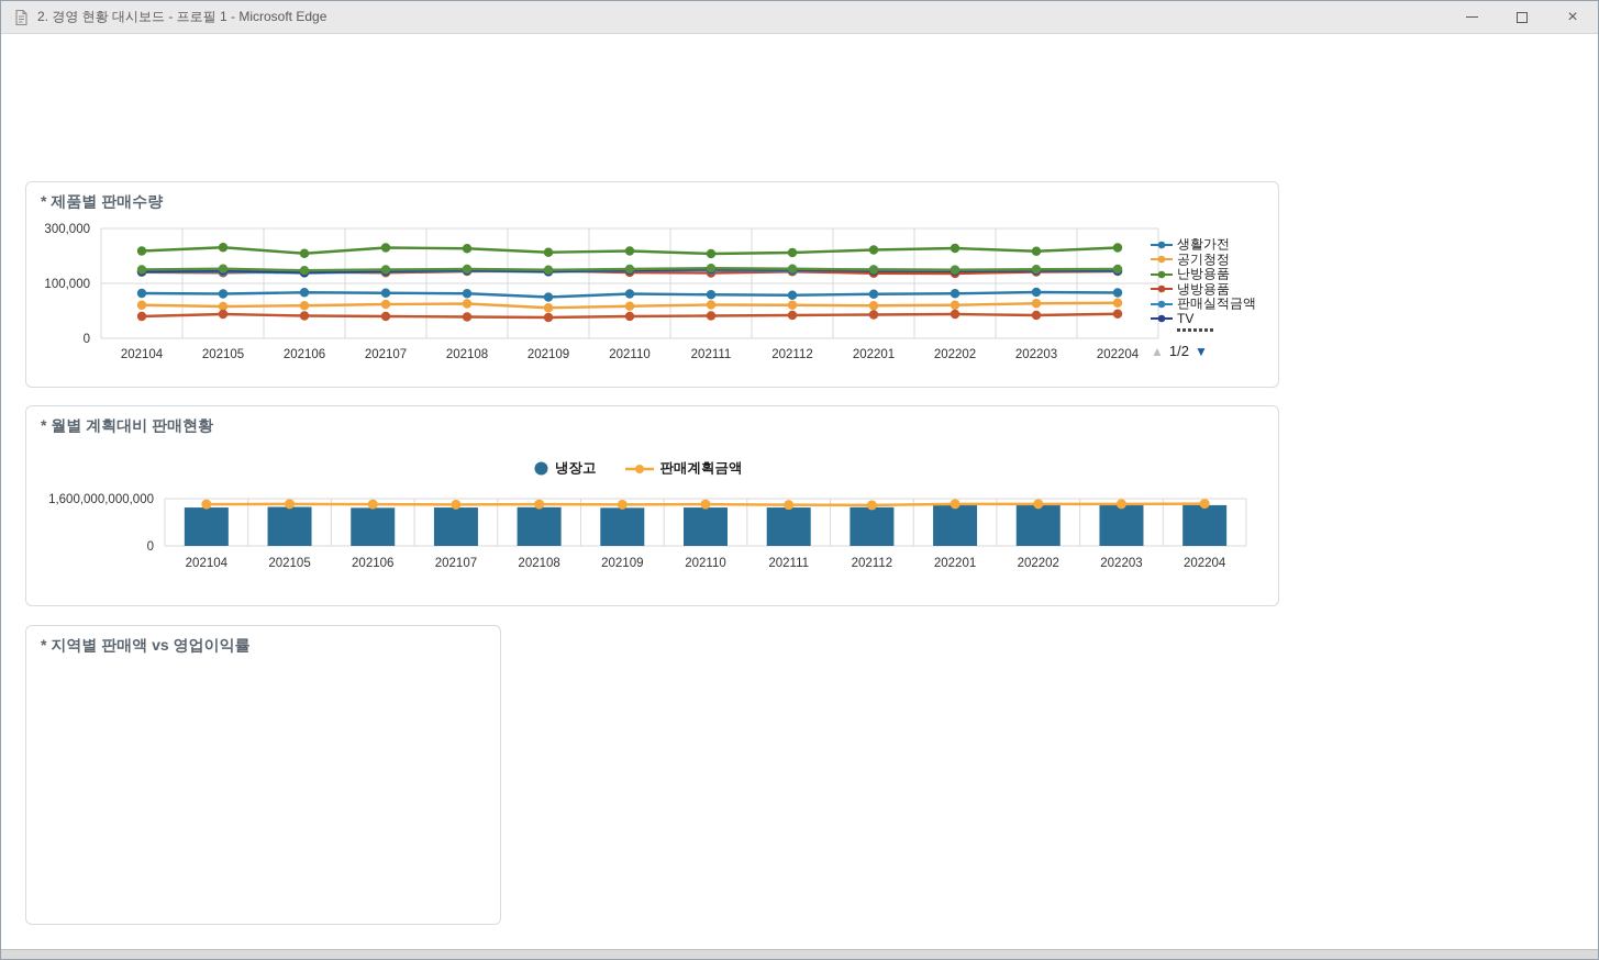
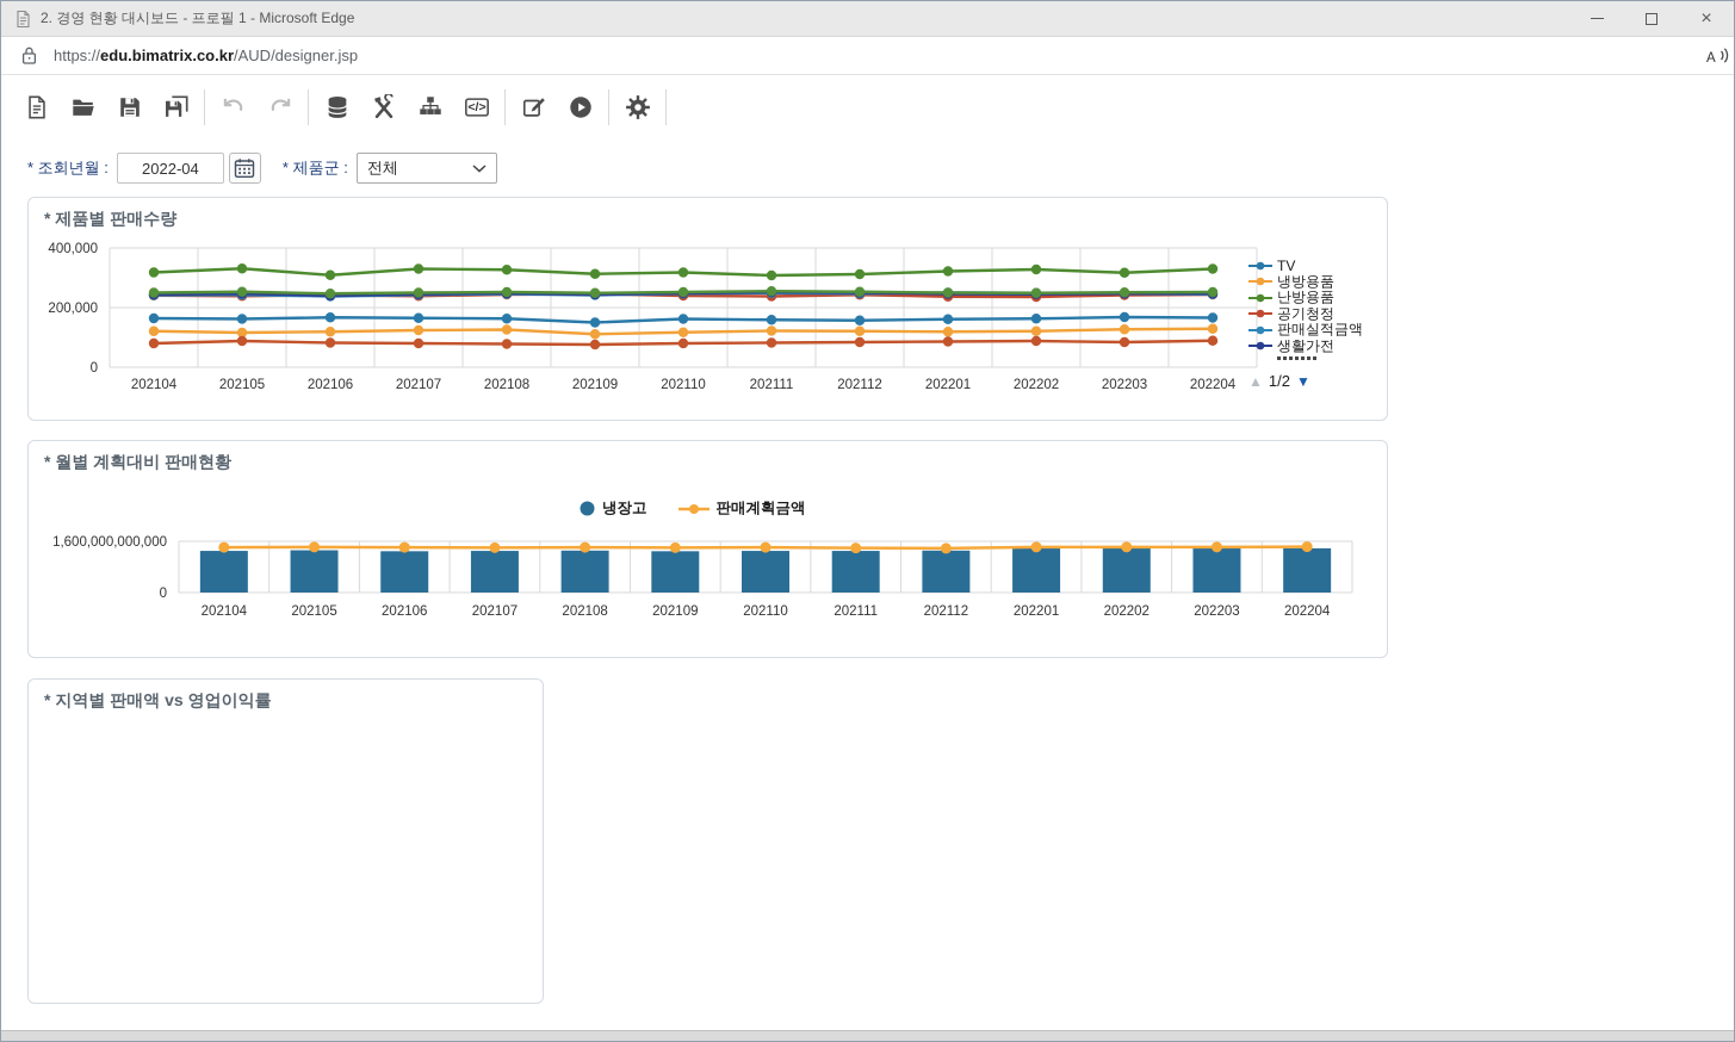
  2. 경영 현황 대시보드 - 프로필 1 - Microsoft Edge
  ×
+ https://edu.bimatrix.co.kr/AUD/designer.jsp
+ A
+ </>
+ * 조회년월 :
+ 2022-04
+ * 제품군 :
+ 전체
  * 제품별 판매수량
  0
- 100,000
+ 200,000
- 300,000
+ 400,000
  202104
  202105
  202106
  202107
  202108
  202109
  202110
  202111
  202112
  202201
  202202
  202203
  202204
- 생활가전
+ TV
- 공기청정
+ 냉방용품
  난방용품
- 냉방용품
+ 공기청정
  판매실적금액
- TV
+ 생활가전
  ▲
  1/2
  ▼
  * 월별 계획대비 판매현황
  냉장고
  판매계획금액
  0
  1,600,000,000,000
  202104
  202105
  202106
  202107
  202108
  202109
  202110
  202111
  202112
  202201
  202202
  202203
  202204
  * 지역별 판매액 vs 영업이익률
